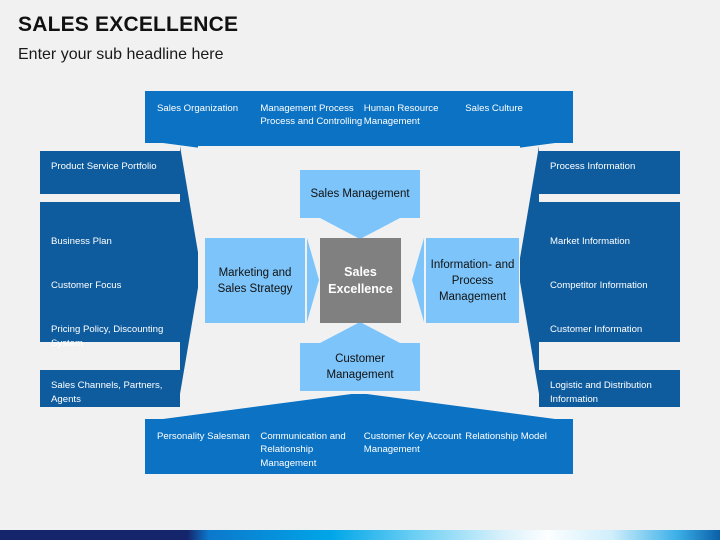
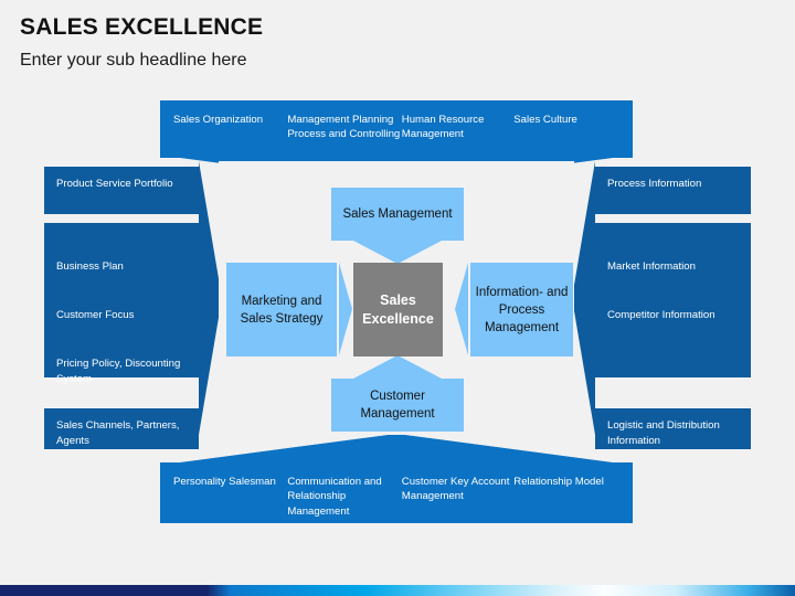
  SALES EXCELLENCE
  Enter your sub headline here
  Sales Organization
- Management Process Process and Controlling
+ Management Planning Process and Controlling
  Human Resource Management
  Sales Culture
  Personality Salesman
  Communication and Relationship Management
  Customer Key Account Management
  Relationship Model
  Product Service Portfolio
  Business Plan
  Customer Focus
  Pricing Policy, Discounting System
  Sales Channels, Partners, Agents
  Process Information
  Market Information
  Competitor Information
- Customer Information
  Logistic and Distribution Information
  Sales Management
  Marketing and Sales Strategy
  Information- and Process Management
  Customer Management
  Sales Excellence
